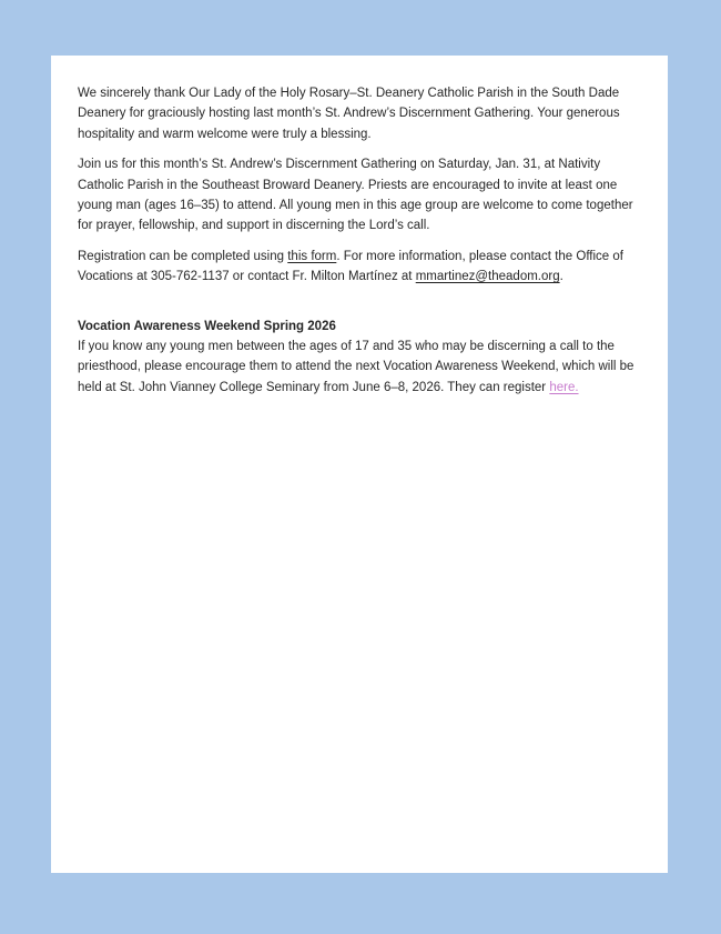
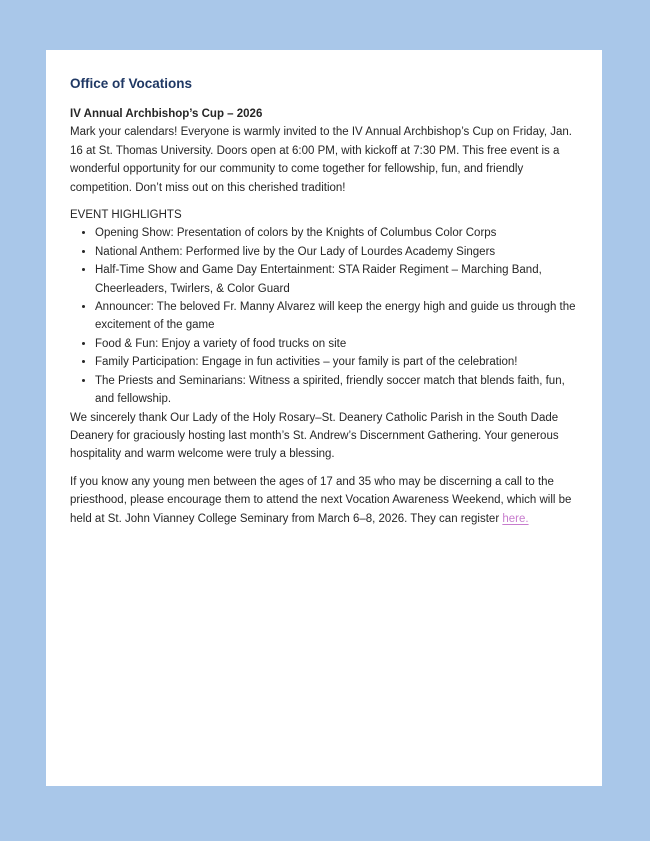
+ Office of Vocations
+ IV Annual Archbishop’s Cup – 2026
+ Mark your calendars! Everyone is warmly invited to the IV Annual Archbishop’s Cup on Friday, Jan. 16 at St. Thomas University. Doors open at 6:00 PM, with kickoff at 7:30 PM. This free event is a wonderful opportunity for our community to come together for fellowship, fun, and friendly competition. Don’t miss out on this cherished tradition!
+ EVENT HIGHLIGHTS
+ Opening Show: Presentation of colors by the Knights of Columbus Color Corps
+ National Anthem: Performed live by the Our Lady of Lourdes Academy Singers
+ Half-Time Show and Game Day Entertainment: STA Raider Regiment – Marching Band, Cheerleaders, Twirlers, & Color Guard
+ Announcer: The beloved Fr. Manny Alvarez will keep the energy high and guide us through the excitement of the game
+ Food & Fun: Enjoy a variety of food trucks on site
+ Family Participation: Engage in fun activities – your family is part of the celebration!
+ The Priests and Seminarians: Witness a spirited, friendly soccer match that blends faith, fun, and fellowship.
  We sincerely thank Our Lady of the Holy Rosary–St. Deanery Catholic Parish in the South Dade Deanery for graciously hosting last month’s St. Andrew’s Discernment Gathering. Your generous hospitality and warm welcome were truly a blessing.
- Join us for this month’s St. Andrew’s Discernment Gathering on Saturday, Jan. 31, at Nativity Catholic Parish in the Southeast Broward Deanery. Priests are encouraged to invite at least one young man (ages 16–35) to attend. All young men in this age group are welcome to come together for prayer, fellowship, and support in discerning the Lord’s call.
- Registration can be completed using this form. For more information, please contact the Office of Vocations at 305-762-1137 or contact Fr. Milton Martínez at mmartinez@theadom.org.
- Vocation Awareness Weekend Spring 2026
- If you know any young men between the ages of 17 and 35 who may be discerning a call to the priesthood, please encourage them to attend the next Vocation Awareness Weekend, which will be held at St. John Vianney College Seminary from June 6–8, 2026. They can register here.
+ If you know any young men between the ages of 17 and 35 who may be discerning a call to the priesthood, please encourage them to attend the next Vocation Awareness Weekend, which will be held at St. John Vianney College Seminary from March 6–8, 2026. They can register here.
